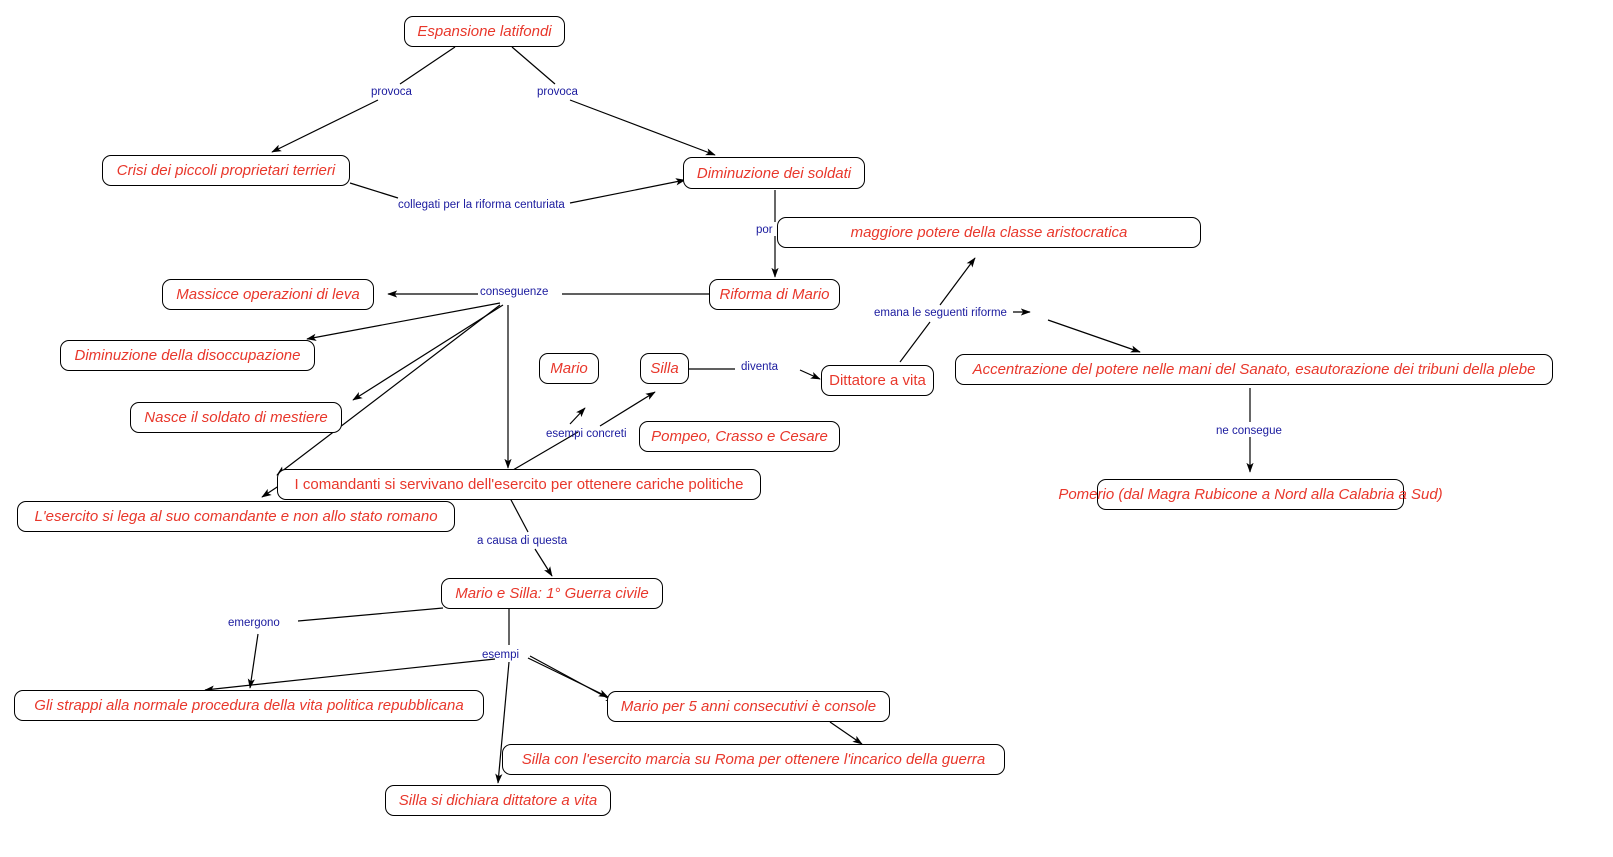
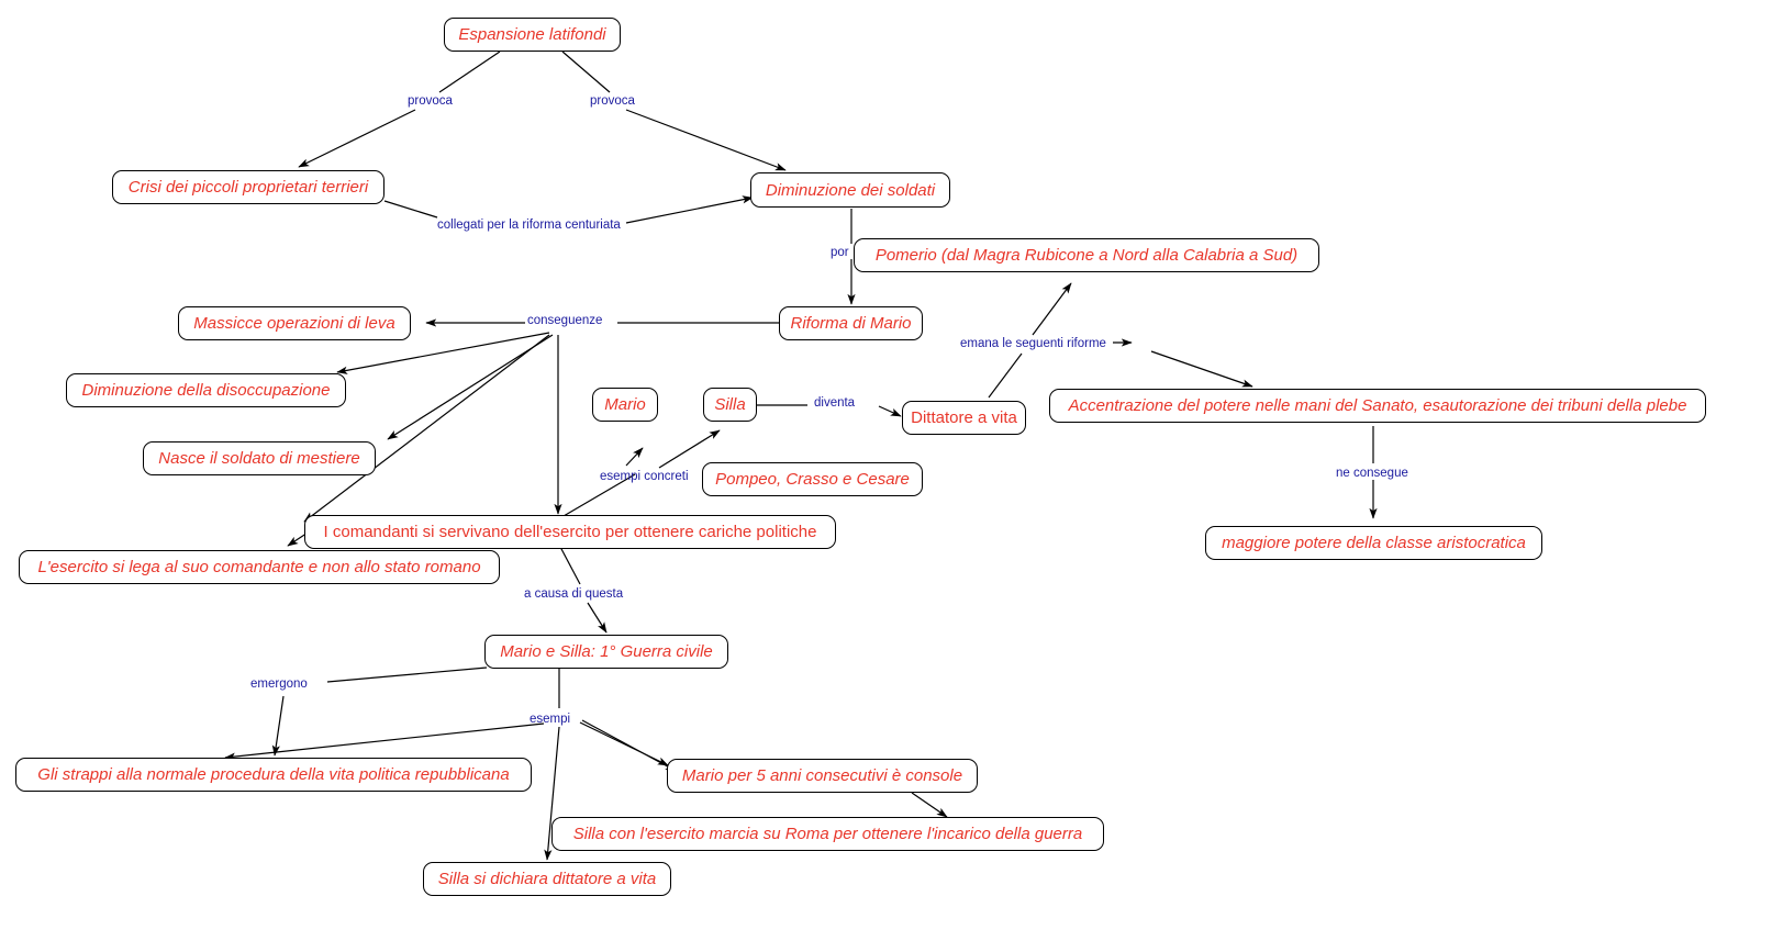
  Espansione latifondi
  Crisi dei piccoli proprietari terrieri
  Diminuzione dei soldati
- maggiore potere della classe aristocratica
+ Pomerio (dal Magra Rubicone a Nord alla Calabria a Sud)
  Riforma di Mario
  Accentrazione del potere nelle mani del Sanato, esautorazione dei tribuni della plebe
  Massicce operazioni di leva
  Diminuzione della disoccupazione
  Nasce il soldato di mestiere
  Mario
  Silla
  Dittatore a vita
  Pompeo, Crasso e Cesare
- Pomerio (dal Magra Rubicone a Nord alla Calabria a Sud)
+ maggiore potere della classe aristocratica
  I comandanti si servivano dell'esercito per ottenere cariche politiche
  L'esercito si lega al suo comandante e non allo stato romano
  Mario e Silla: 1° Guerra civile
  Gli strappi alla normale procedura della vita politica repubblicana
  Mario per 5 anni consecutivi è console
  Silla con l'esercito marcia su Roma per ottenere l'incarico della guerra
  Silla si dichiara dittatore a vita
  provoca
  provoca
  collegati per la riforma centuriata
  por
  conseguenze
  emana le seguenti riforme
  diventa
  esempi concreti
  ne consegue
  a causa di questa
  emergono
  esempi
